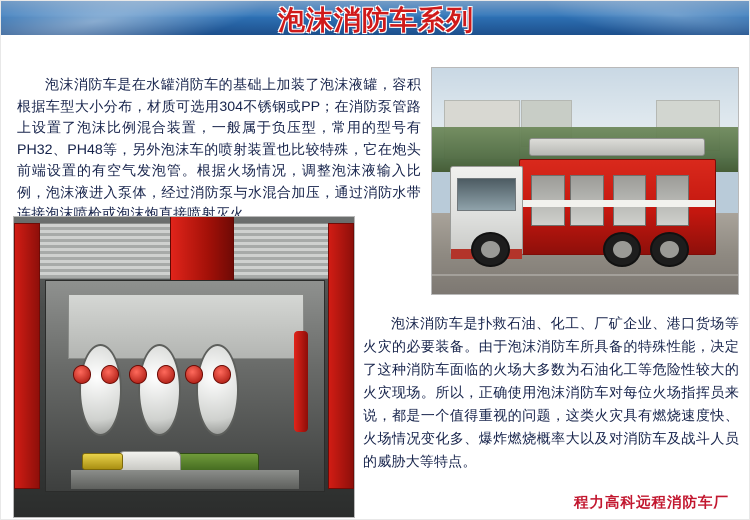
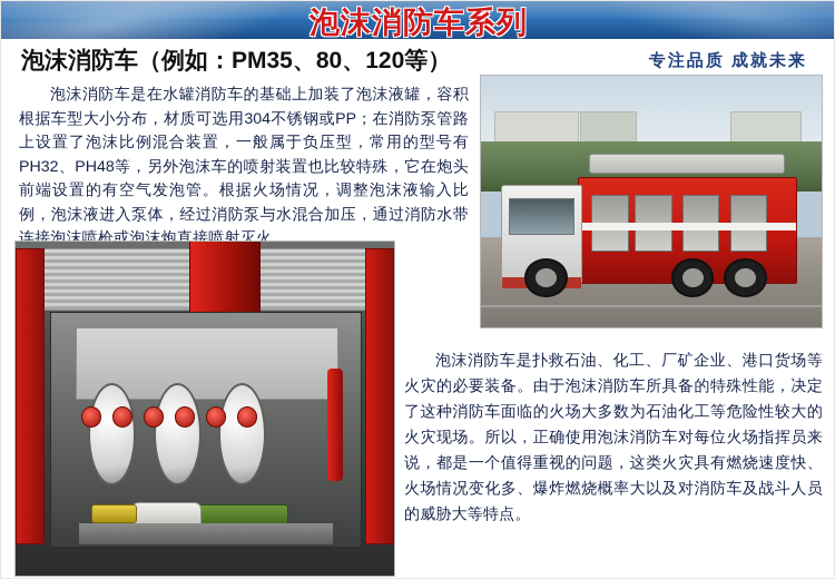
  泡沫消防车系列
+ 泡沫消防车（例如：PM35、80、120等）
+ 专注品质 成就未来
  泡沫消防车是在水罐消防车的基础上加装了泡沫液罐，容积根据车型大小分布，材质可选用304不锈钢或PP；在消防泵管路上设置了泡沫比例混合装置，一般属于负压型，常用的型号有PH32、PH48等，另外泡沫车的喷射装置也比较特殊，它在炮头前端设置的有空气发泡管。根据火场情况，调整泡沫液输入比例，泡沫液进入泵体，经过消防泵与水混合加压，通过消防水带连接泡沫喷枪或泡沫炮直接喷射灭火。
  泡沫消防车是扑救石油、化工、厂矿企业、港口货场等火灾的必要装备。由于泡沫消防车所具备的特殊性能，决定了这种消防车面临的火场大多数为石油化工等危险性较大的火灾现场。所以，正确使用泡沫消防车对每位火场指挥员来说，都是一个值得重视的问题，这类火灾具有燃烧速度快、火场情况变化多、爆炸燃烧概率大以及对消防车及战斗人员的威胁大等特点。
- 程力高科远程消防车厂
